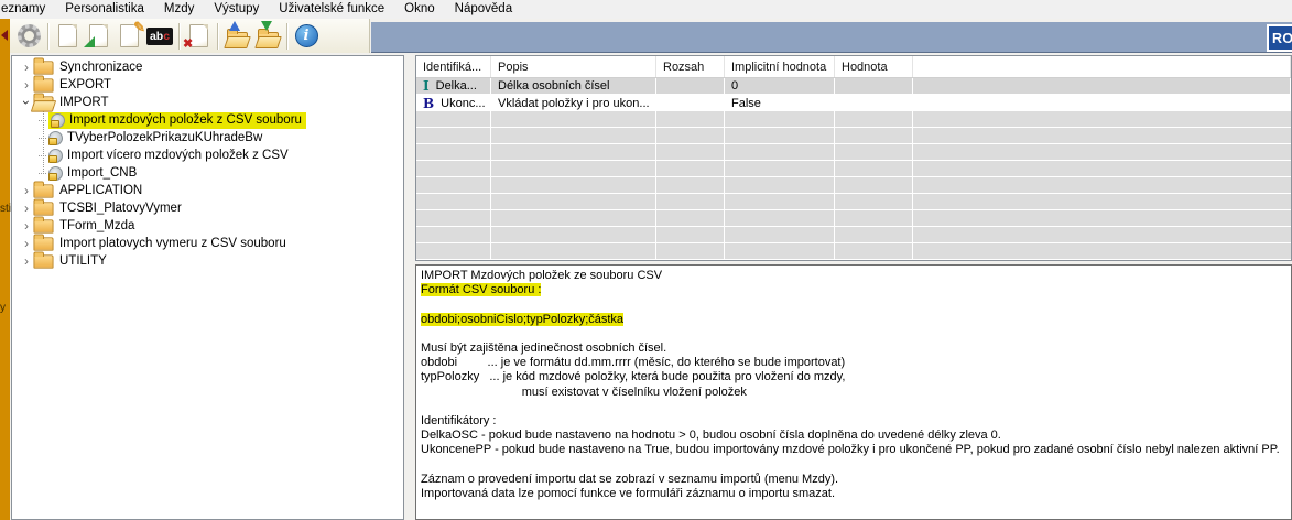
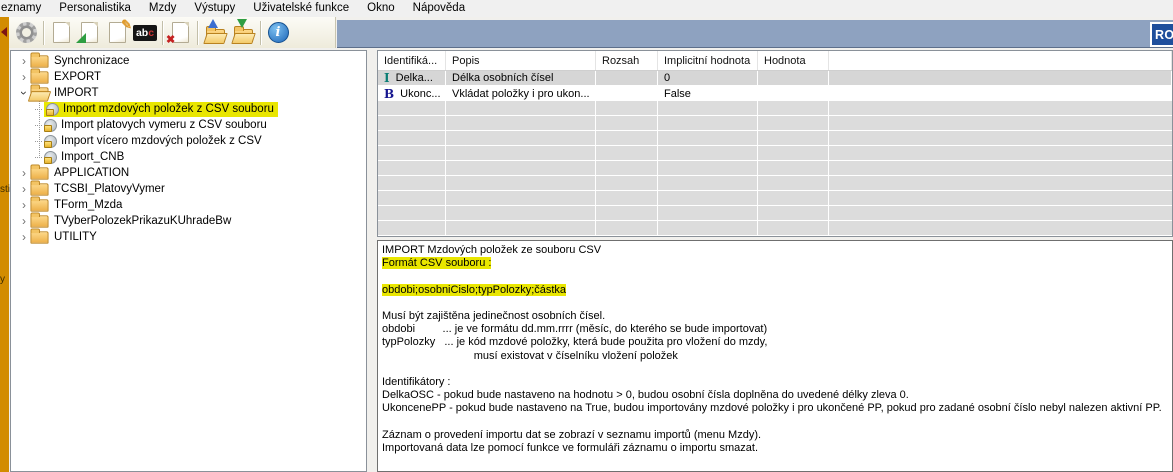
  eznamy
  Personalistika
  Mzdy
  Výstupy
  Uživatelské funkce
  Okno
  Nápověda
  sti
  y
  ✎
  ab
  c
  ✖
  RO
  Synchronizace
  EXPORT
  IMPORT
  Import mzdových položek z CSV souboru
- TVyberPolozekPrikazuKUhradeBw
+ Import platovych vymeru z CSV souboru
  Import vícero mzdových položek z CSV
  Import_CNB
  APPLICATION
  TCSBI_PlatovyVymer
  TForm_Mzda
- Import platovych vymeru z CSV souboru
+ TVyberPolozekPrikazuKUhradeBw
  UTILITY
  Identifiká...
  Popis
  Rozsah
  Implicitní hodnota
  Hodnota
  I
  Delka...
  Délka osobních čísel
  0
  B
  Ukonc...
  Vkládat položky i pro ukon...
  False
  IMPORT Mzdových položek ze souboru CSV
  Formát CSV souboru :
  obdobi;osobniCislo;typPolozky;částka
  Musí být zajištěna jedinečnost osobních čísel.
  obdobi ... je ve formátu dd.mm.rrrr (měsíc, do kterého se bude importovat)
  typPolozky ... je kód mzdové položky, která bude použita pro vložení do mzdy,
  musí existovat v číselníku vložení položek
  Identifikátory :
  DelkaOSC - pokud bude nastaveno na hodnotu > 0, budou osobní čísla doplněna do uvedené délky zleva 0.
  UkoncenePP - pokud bude nastaveno na True, budou importovány mzdové položky i pro ukončené PP, pokud pro zadané osobní číslo nebyl nalezen aktivní PP.
  Záznam o provedení importu dat se zobrazí v seznamu importů (menu Mzdy).
  Importovaná data lze pomocí funkce ve formuláři záznamu o importu smazat.
